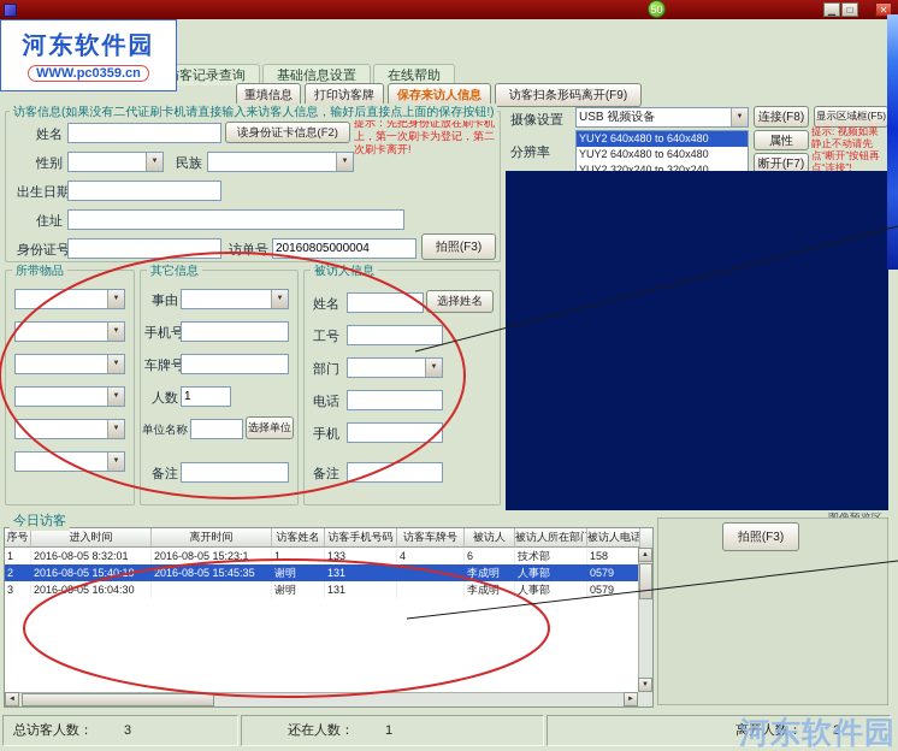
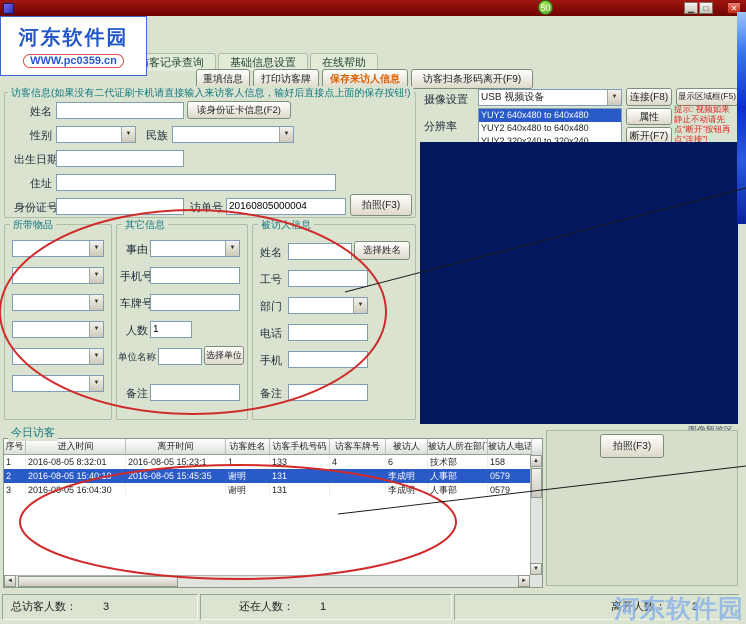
  50
  ▁
  □
  ✕
  客记录查询
  基础信息设置
  在线帮助
  重填信息
  打印访客牌
  保存来访人信息
  访客扫条形码离开(F9)
  访客信息(如果没有二代证刷卡机请直接输入来访客人信息，输好后直接点上面的保存按钮!)
  姓名
  读身份证卡信息(F2)
- 提示：先把身份证放在刷卡机上，第一次刷卡为登记，第二次刷卡离开!
  性别
  民族
  出生日期
  住址
  身份证号
  访单号
  20160805000004
  拍照(F3)
  所带物品
  其它信息
  事由
  手机号
  车牌号
  人数
  1
  单位名称
  选择单位
  备注
  被访人息
  姓名
  选择姓名
  工号
  部门
  电话
  手机
  备注
  摄像设置
  USB 视频设备
  连接(F8)
  显示区域框(F5)
  属性
  分辨率
  YUY2 640x480 to 640x480
  YUY2 640x480 to 640x480
  YUY2 320x240 to 320x240
  断开(F7)
  提示: 视频如果静止不动请先点“断开”按钮再点“连接”!
  今日访客
  序号
  进入时间
  离开时间
  访客姓名
  访客手机号码
  访客车牌号
  被访人
  被访人所在部门
  被访人电话
  1
  2016-08-05 8:32:01
  2016-08-05 15:23:1
  1
  133
  4
  6
  技术部
  158
  2
  2016-08-05 15:40:
  2016-08-05 15:45:35
  谢明
  131
  李成明
  人事部
  0579
  3
  2016-0-05 16:04:30
  谢明
  131
  李成明
  人事部
  0579
  拍照(F3)
  总访客人数：
  3
  还在人数：
  1
  离开人数：
  2
  河东软件园
  WWW.pc0359.cn
  河东软件园
